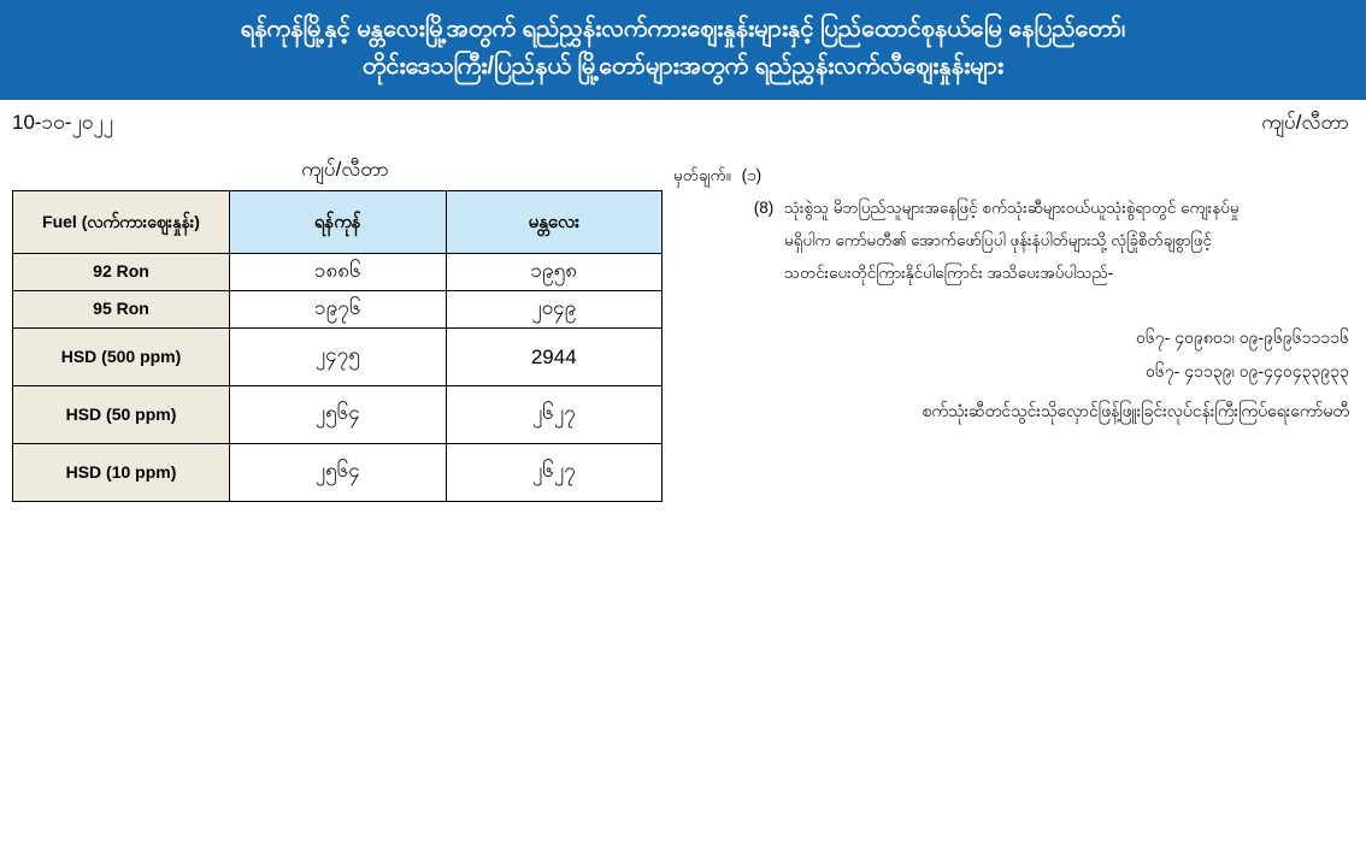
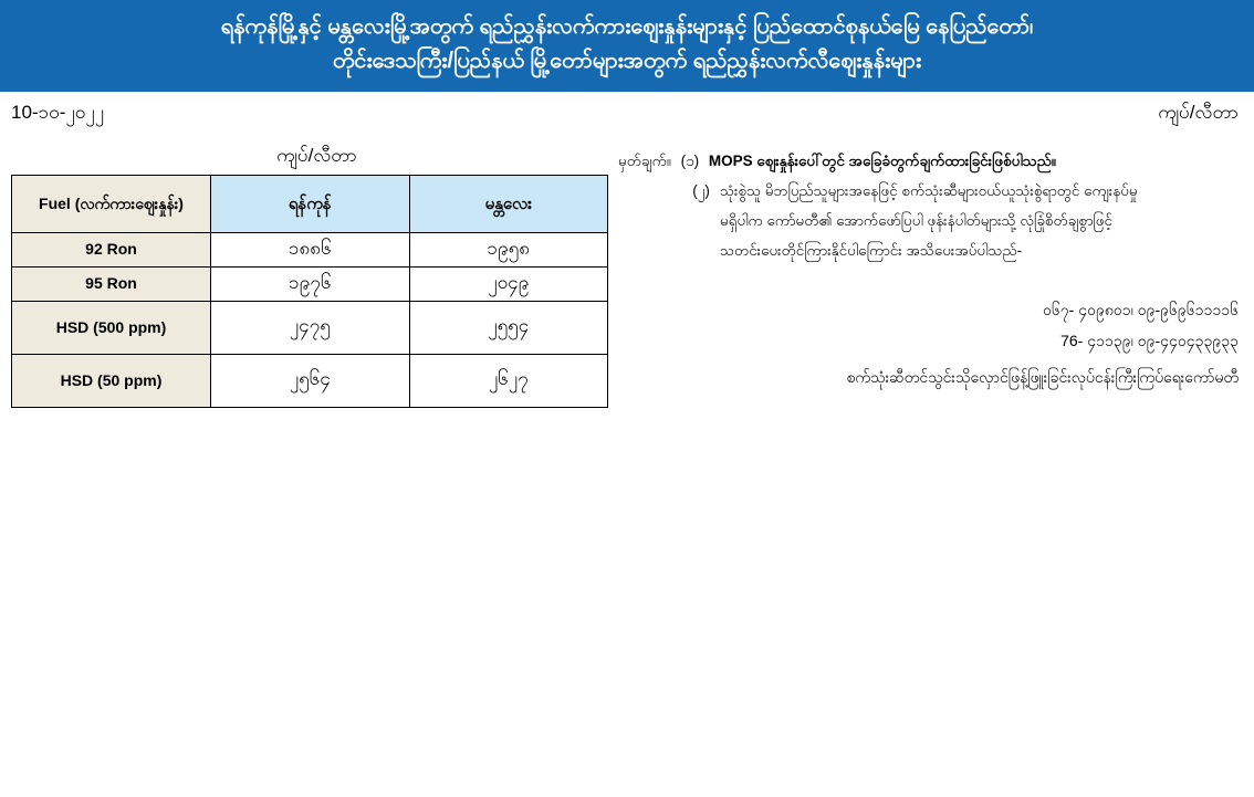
  ရန်ကုန်မြို့နှင့် မန္တလေးမြို့အတွက် ရည်ညွှန်းလက်ကားဈေးနှုန်းများနှင့် ပြည်ထောင်စုနယ်မြေ နေပြည်တော်၊
  တိုင်းဒေသကြီး/ပြည်နယ် မြို့တော်များအတွက် ရည်ညွှန်းလက်လီဈေးနှုန်းများ
  10-၁၀-၂၀၂၂
  ကျပ်/လီတာ
  ကျပ်/လီတာ
  Fuel (လက်ကားဈေးနှုန်း)	ရန်ကုန်	မန္တလေး
  92 Ron	၁၈၈၆	၁၉၅၈
  95 Ron	၁၉၇၆	၂၀၄၉
- HSD (500 ppm)	၂၄၇၅	2944
+ HSD (500 ppm)	၂၄၇၅	၂၅၅၄
  HSD (50 ppm)	၂၅၆၄	၂၆၂၇
- HSD (10 ppm)	၂၅၆၄	၂၆၂၇
  မှတ်ချက်။
  (၁)
+ MOPS ဈေးနှုန်းပေါ်တွင် အခြေခံတွက်ချက်ထားခြင်းဖြစ်ပါသည်။
- (8)
+ (၂)
  သုံးစွဲသူ မိဘပြည်သူများအနေဖြင့် စက်သုံးဆီများဝယ်ယူသုံးစွဲရာတွင် ကျေးနပ်မှု
  မရှိပါက ကော်မတီ၏ အောက်ဖော်ပြပါ ဖုန်းနံပါတ်များသို့ လုံခြုံစိတ်ချစွာဖြင့်
  သတင်းပေးတိုင်ကြားနိုင်ပါကြောင်း အသိပေးအပ်ပါသည်-
  ၀၆၇- ၄၀၉၈၀၁၊ ၀၉-၉၆၉၆၁၁၁၁၆
- ၀၆၇- ၄၁၁၃၉၊ ၀၉-၄၄၀၄၃၃၉၃၃
+ 76- ၄၁၁၃၉၊ ၀၉-၄၄၀၄၃၃၉၃၃
  စက်သုံးဆီတင်သွင်းသိုလှောင်ဖြန့်ဖြူးခြင်းလုပ်ငန်းကြီးကြပ်ရေးကော်မတီ
